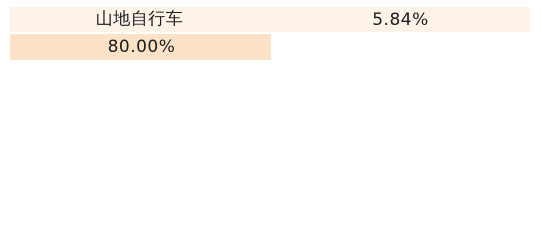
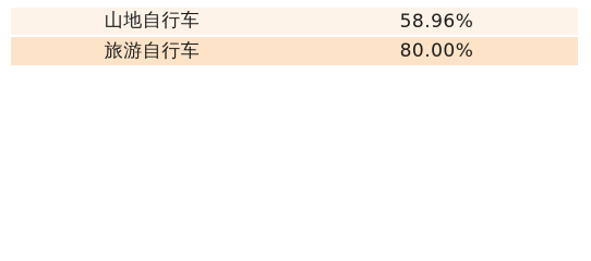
  山地自行车
- 5.84%
+ 58.96%
+ 旅游自行车
  80.00%
